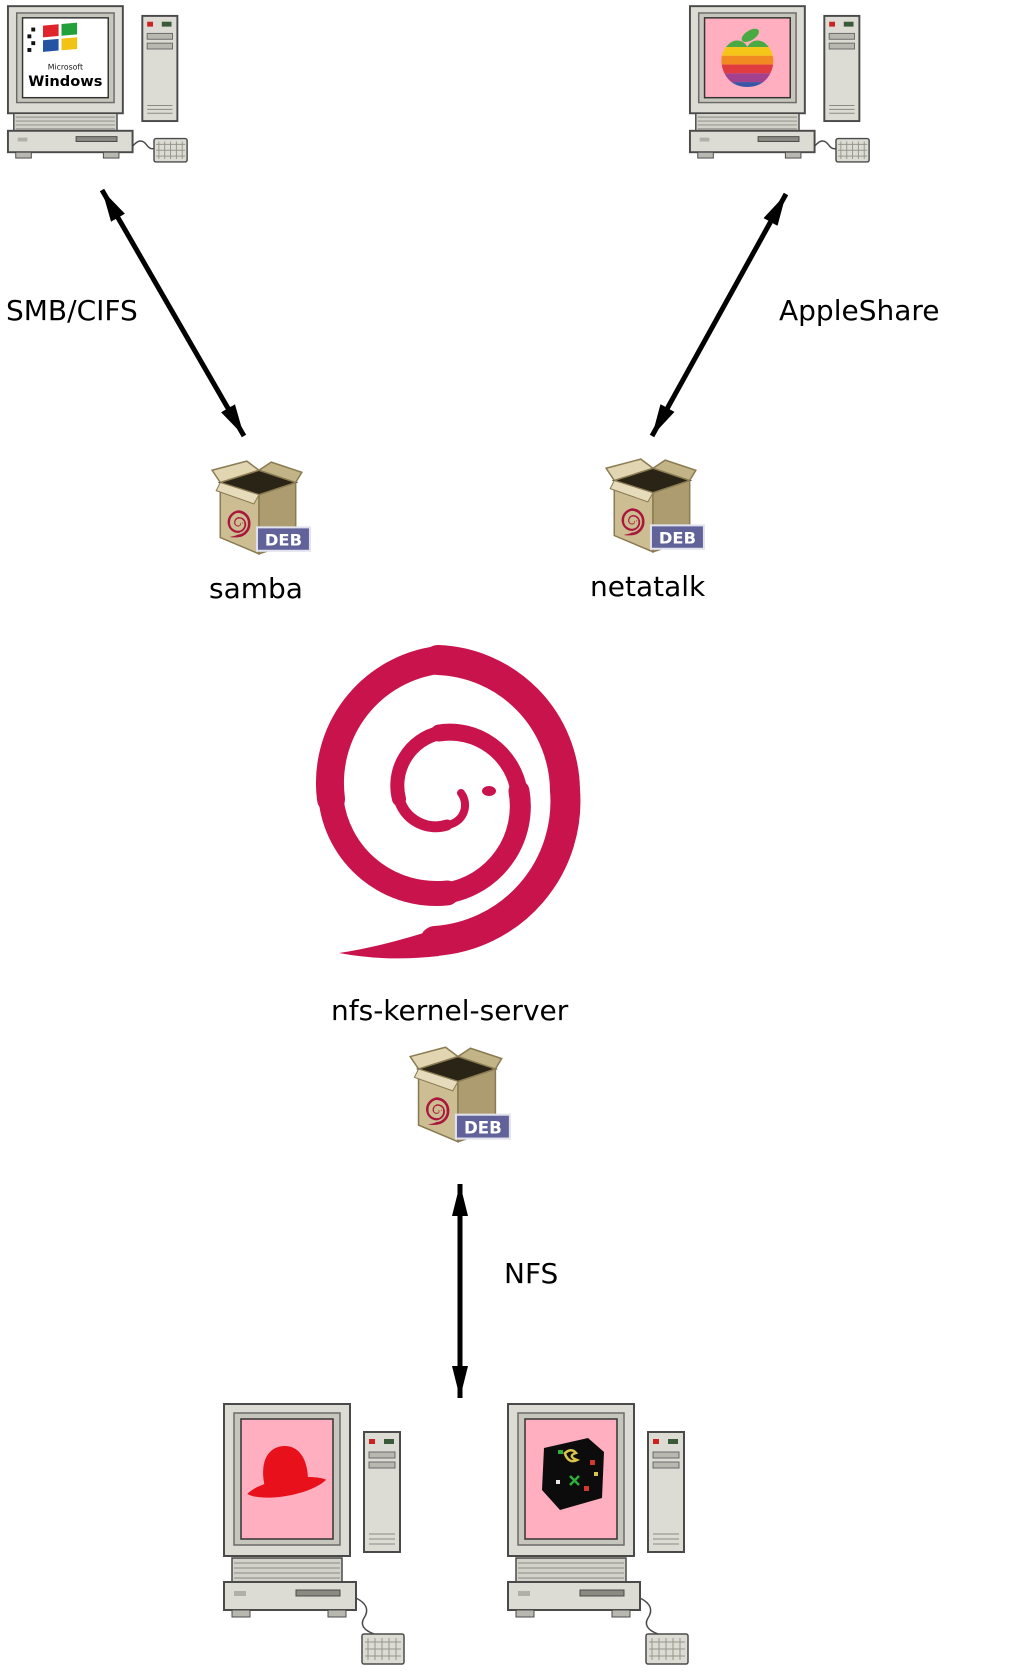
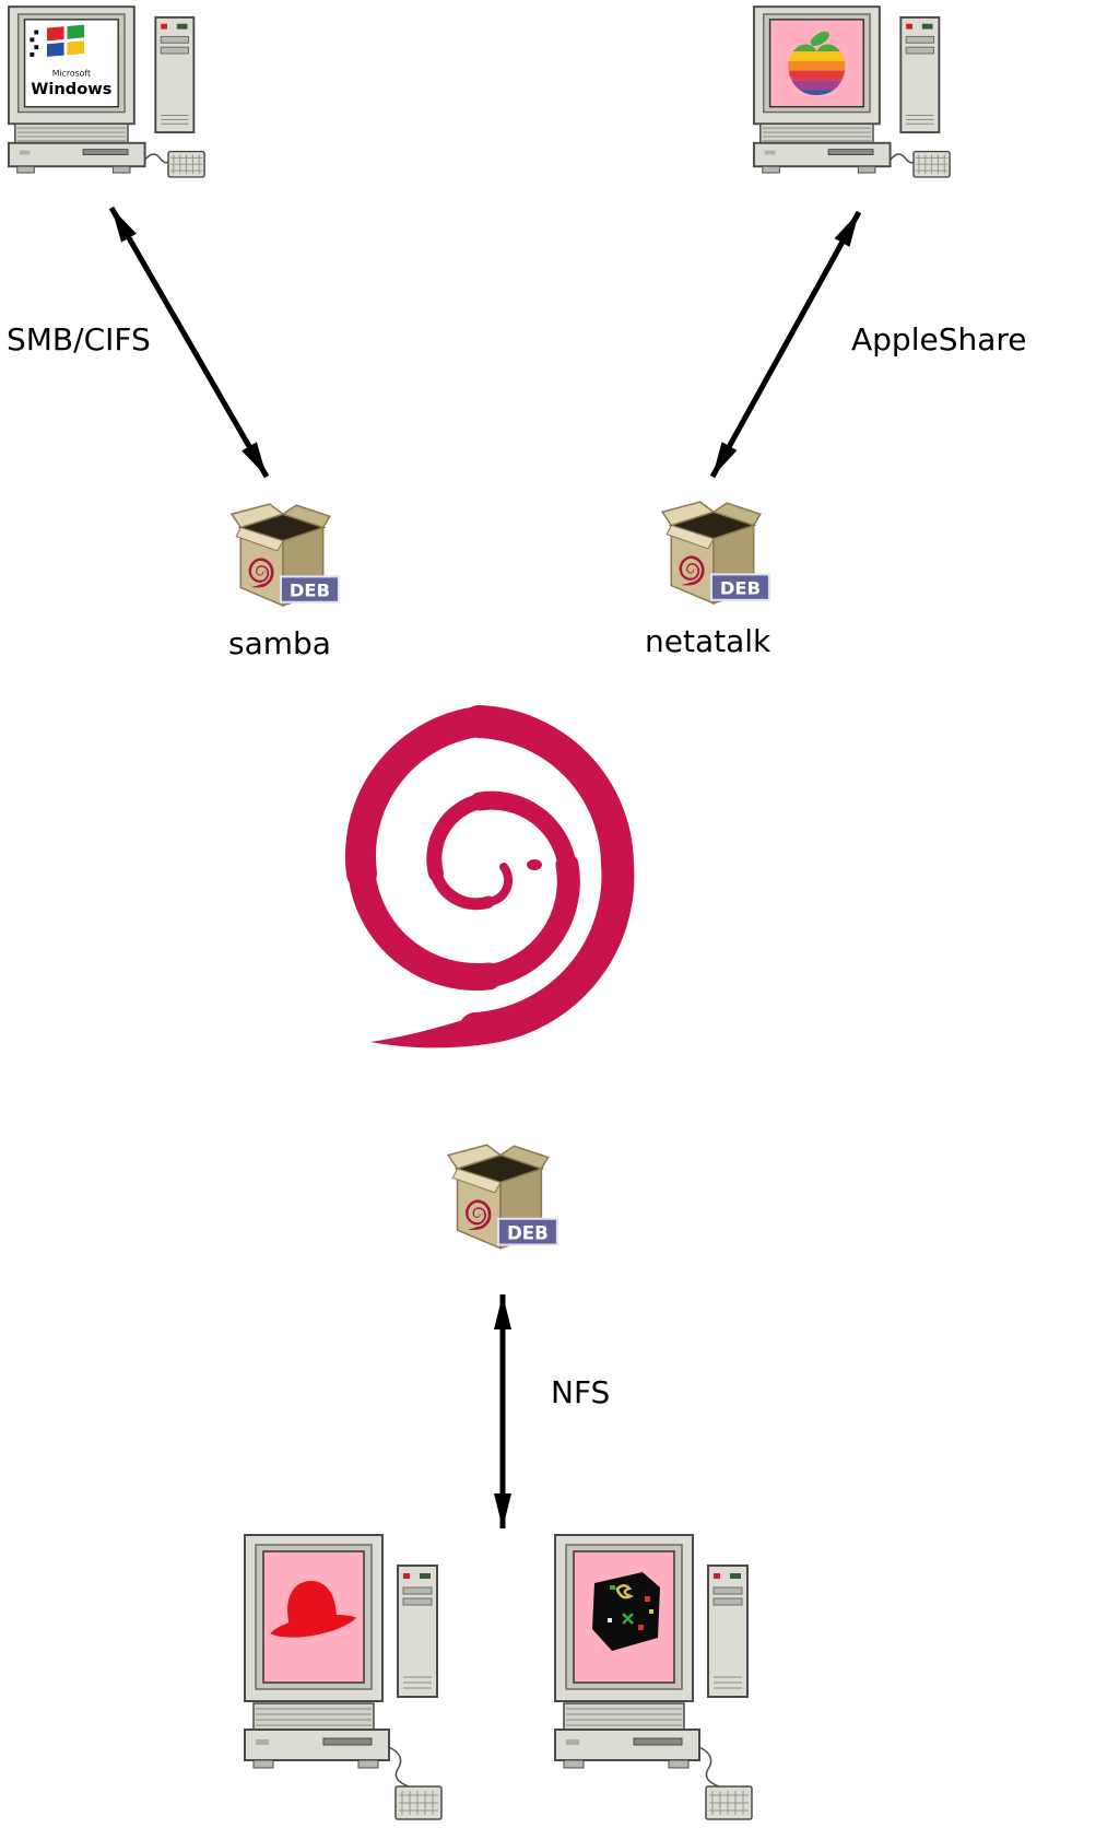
  Microsoft
  Windows
  SMB/CIFS
  AppleShare
  NFS
  DEB
  samba
  DEB
  netatalk
- nfs-kernel-server
  DEB
